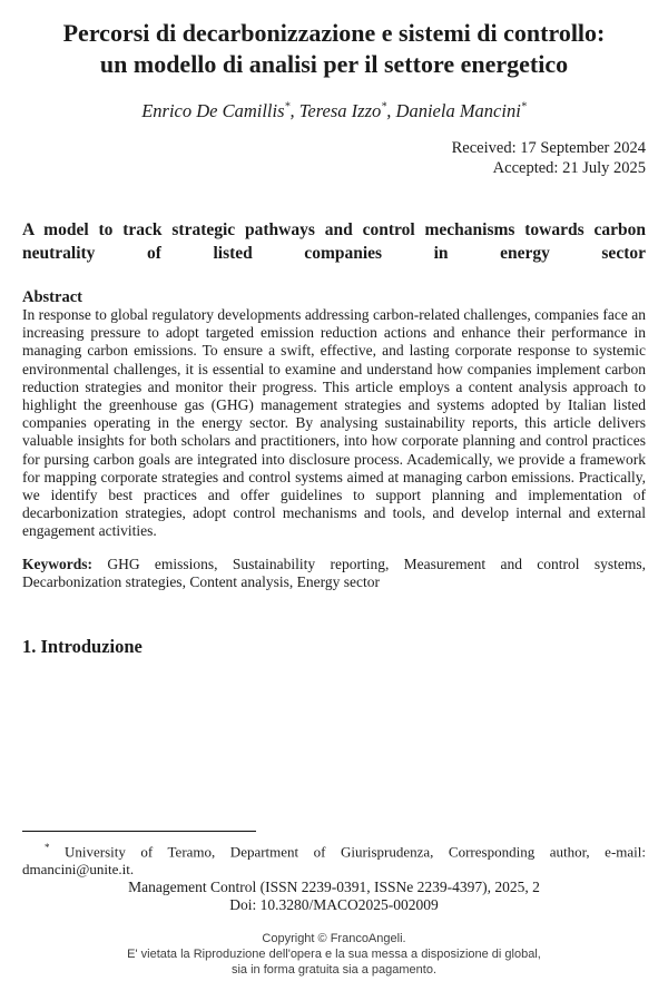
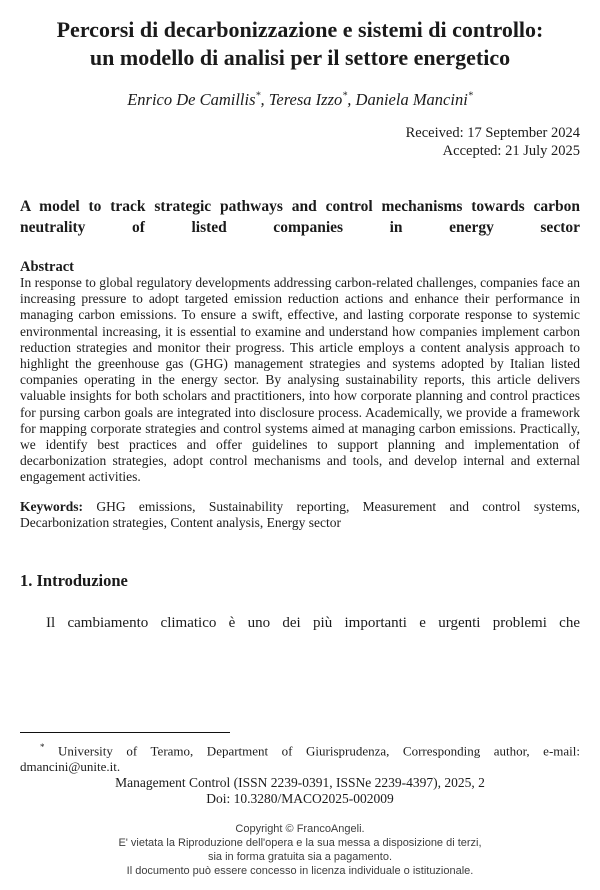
  Percorsi di decarbonizzazione e sistemi di controllo: un modello di analisi per il settore energetico
  Enrico De Camillis*, Teresa Izzo*, Daniela Mancini*
  Received: 17 September 2024
  Accepted: 21 July 2025
  A model to track strategic pathways and control mechanisms towards carbon neutrality of listed companies in energy sector
  Abstract
- In response to global regulatory developments addressing carbon-related challenges, companies face an increasing pressure to adopt targeted emission reduction actions and enhance their performance in managing carbon emissions. To ensure a swift, effective, and lasting corporate response to systemic environmental challenges, it is essential to examine and understand how companies implement carbon reduction strategies and monitor their progress. This article employs a content analysis approach to highlight the greenhouse gas (GHG) management strategies and systems adopted by Italian listed companies operating in the energy sector. By analysing sustainability reports, this article delivers valuable insights for both scholars and practitioners, into how corporate planning and control practices for pursing carbon goals are integrated into disclosure process. Academically, we provide a framework for mapping corporate strategies and control systems aimed at managing carbon emissions. Practically, we identify best practices and offer guidelines to support planning and implementation of decarbonization strategies, adopt control mechanisms and tools, and develop internal and external engagement activities.
+ In response to global regulatory developments addressing carbon-related challenges, companies face an increasing pressure to adopt targeted emission reduction actions and enhance their performance in managing carbon emissions. To ensure a swift, effective, and lasting corporate response to systemic environmental increasing, it is essential to examine and understand how companies implement carbon reduction strategies and monitor their progress. This article employs a content analysis approach to highlight the greenhouse gas (GHG) management strategies and systems adopted by Italian listed companies operating in the energy sector. By analysing sustainability reports, this article delivers valuable insights for both scholars and practitioners, into how corporate planning and control practices for pursing carbon goals are integrated into disclosure process. Academically, we provide a framework for mapping corporate strategies and control systems aimed at managing carbon emissions. Practically, we identify best practices and offer guidelines to support planning and implementation of decarbonization strategies, adopt control mechanisms and tools, and develop internal and external engagement activities.
  Keywords: GHG emissions, Sustainability reporting, Measurement and control systems, Decarbonization strategies, Content analysis, Energy sector
  1. Introduzione
+ Il cambiamento climatico è uno dei più importanti e urgenti problemi che
  * University of Teramo, Department of Giurisprudenza, Corresponding author, e-mail: dmancini@unite.it.
  Management Control (ISSN 2239-0391, ISSNe 2239-4397), 2025, 2
  Doi: 10.3280/MACO2025-002009
  Copyright © FrancoAngeli.
- E' vietata la Riproduzione dell'opera e la sua messa a disposizione di global,
+ E' vietata la Riproduzione dell'opera e la sua messa a disposizione di terzi,
  sia in forma gratuita sia a pagamento.
+ Il documento può essere concesso in licenza individuale o istituzionale.
